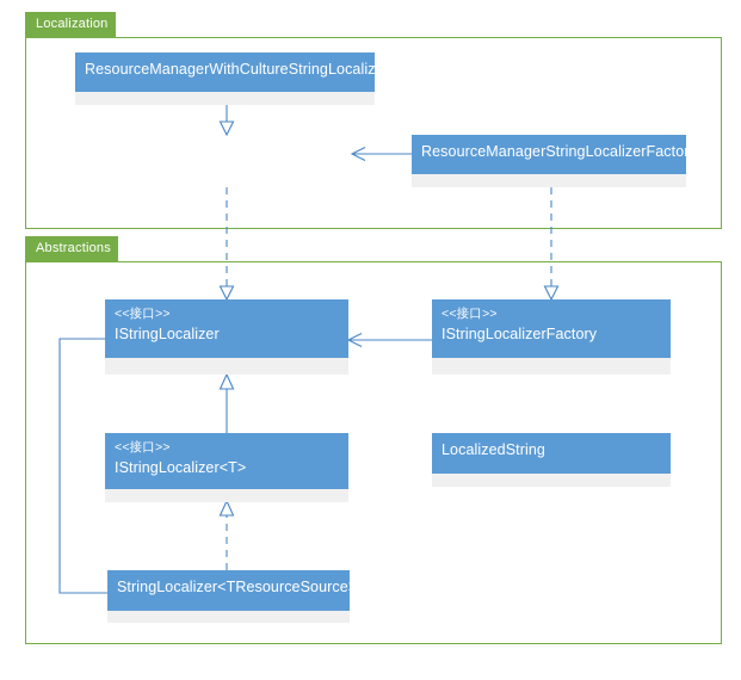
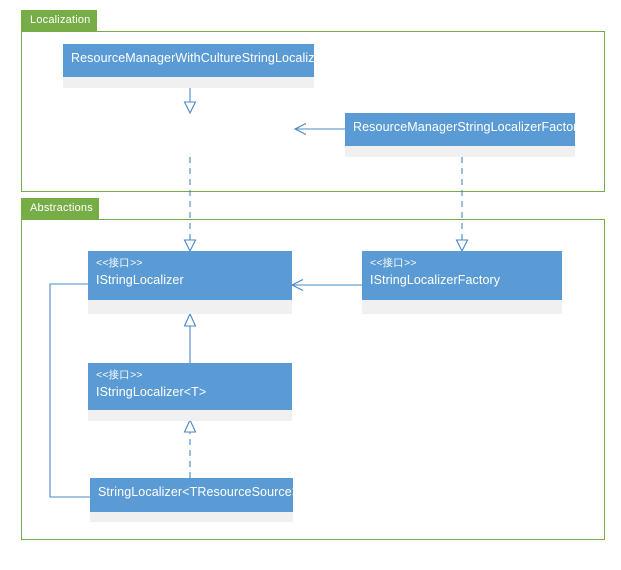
  Localization
  Abstractions
  ResourceManagerWithCultureStringLocaliz
  ResourceManagerStringLocalizerFacto
  <<接口>>
  IStringLocalizer
  <<接口>>
  IStringLocalizerFactory
  <<接口>>
  IStringLocalizer<T>
- LocalizedString
  StringLocalizer<TResourceSource
